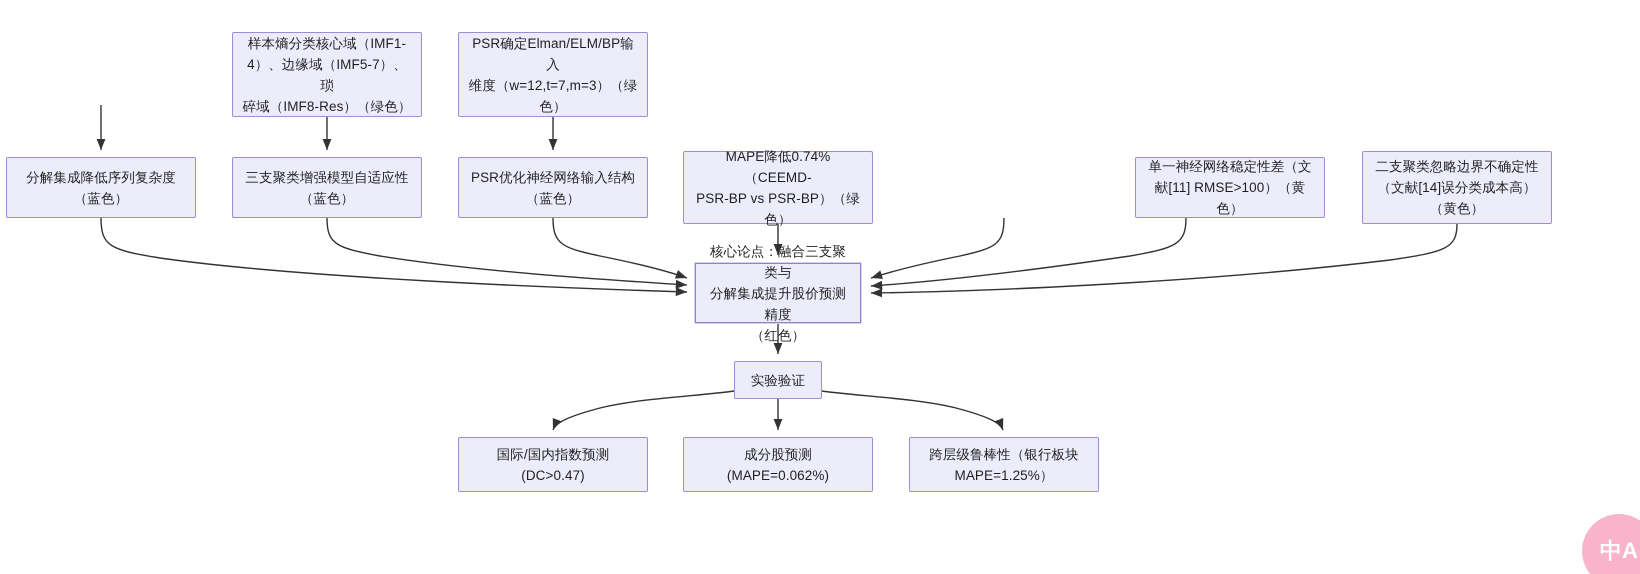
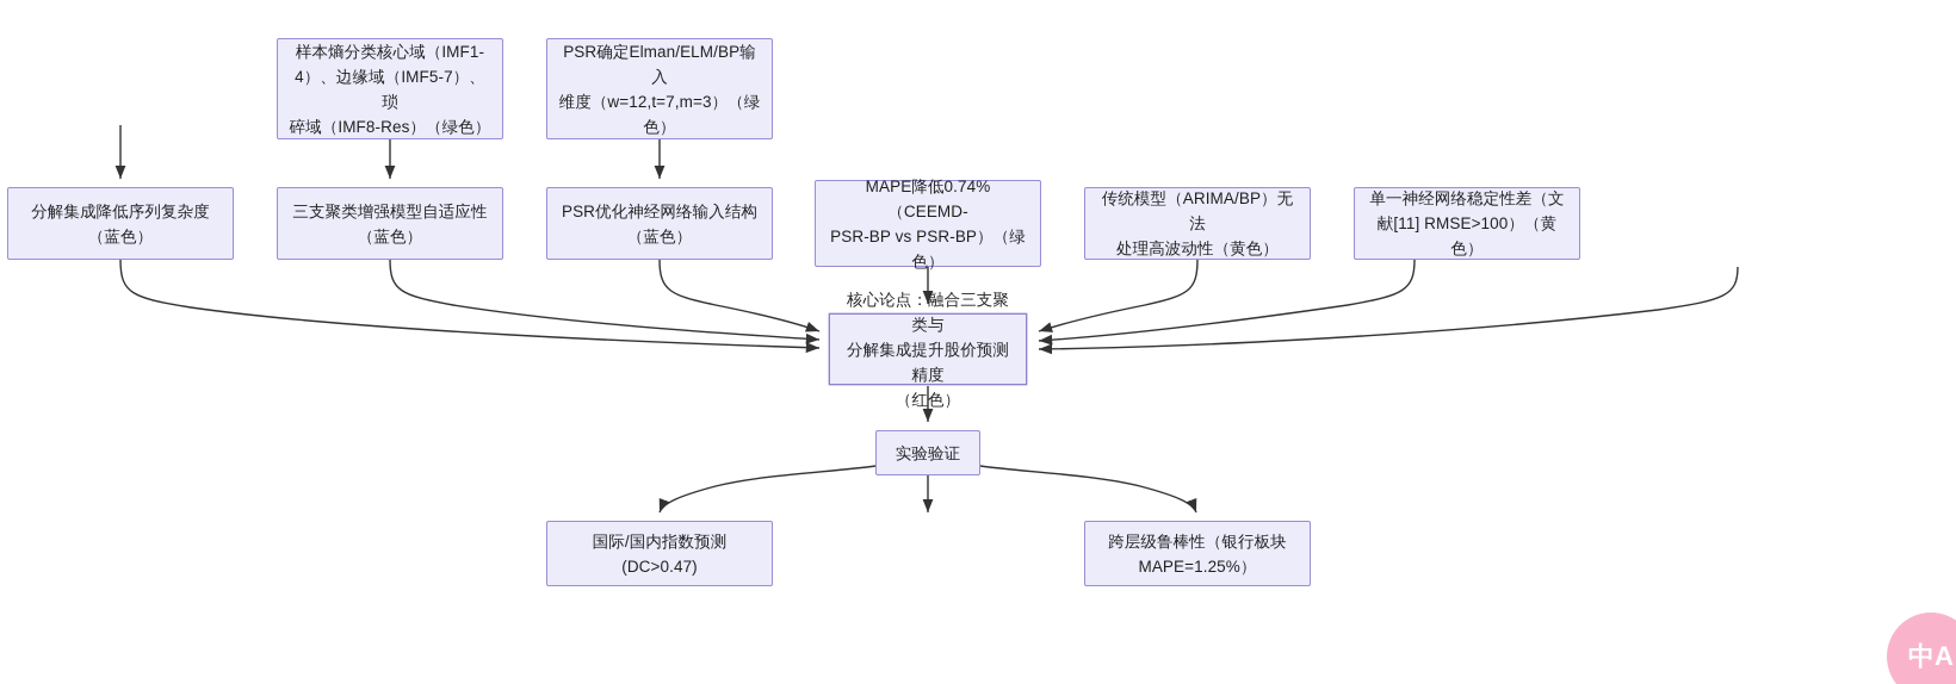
  样本熵分类核心域（IMF1-
  4）、边缘域（IMF5-7）、琐
  碎域（IMF8-Res）（绿色）
  PSR确定Elman/ELM/BP输入
  维度（w=12,t=7,m=3）（绿
  色）
  分解集成降低序列复杂度
  （蓝色）
  三支聚类增强模型自适应性
  （蓝色）
  PSR优化神经网络输入结构
  （蓝色）
  MAPE降低0.74%（CEEMD-
  PSR-BP vs PSR-BP）（绿
  色）
+ 传统模型（ARIMA/BP）无法
+ 处理高波动性（黄色）
  单一神经网络稳定性差（文
  献[11] RMSE>100）（黄色）
- 二支聚类忽略边界不确定性
- （文献[14]误分类成本高）
- （黄色）
  核心论点：融合三支聚类与
  分解集成提升股价预测精度
  （红色）
  实验验证
  国际/国内指数预测
  (DC>0.47)
- 成分股预测
- (MAPE=0.062%)
  跨层级鲁棒性（银行板块
  MAPE=1.25%）
  中A
